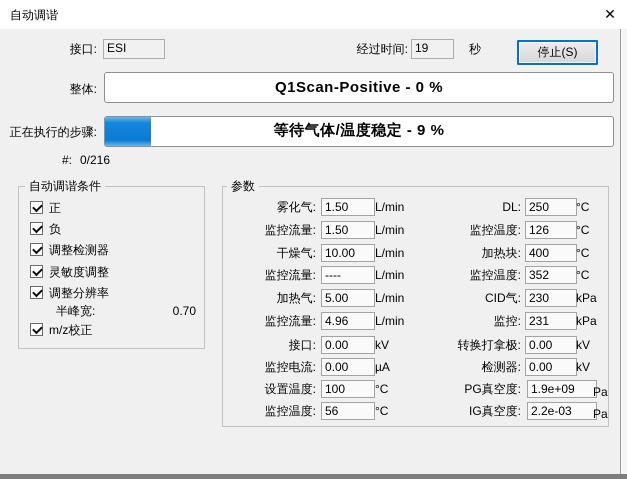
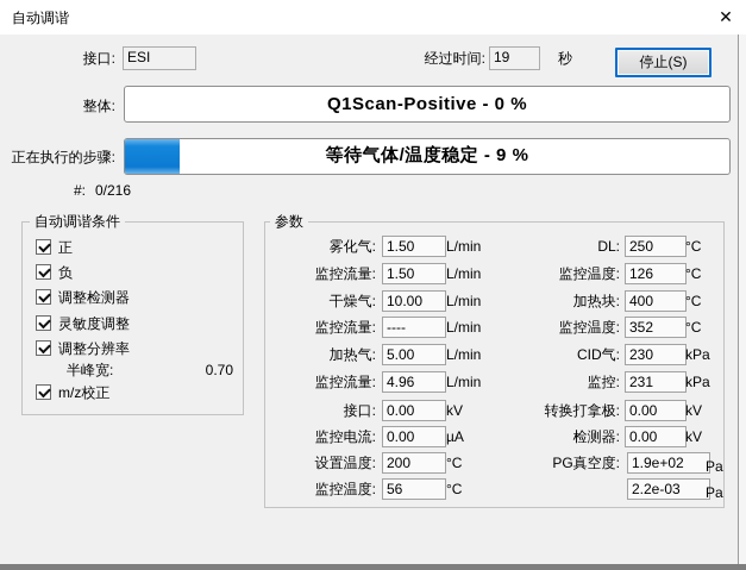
  自动调谐
  ✕
  接口:
  ESI
  经过时间:
  19
  秒
  停止(S)
  整体:
  Q1Scan-Positive - 0 %
  正在执行的步骤:
  等待气体/温度稳定 - 9 %
  #:
  0/216
  自动调谐条件
  正
  负
  调整检测器
  灵敏度调整
  调整分辨率
  半峰宽:
  0.70
  m/z校正
  参数
  雾化气:
  1.50
  L/min
  监控流量:
  1.50
  L/min
  干燥气:
  10.00
  L/min
  监控流量:
  ----
  L/min
  加热气:
  5.00
  L/min
  监控流量:
  4.96
  L/min
  接口:
  0.00
  kV
  监控电流:
  0.00
  µA
  设置温度:
- 100
+ 200
  °C
  监控温度:
  56
  °C
  DL:
  250
  °C
  监控温度:
  126
  °C
  加热块:
  400
  °C
  监控温度:
  352
  °C
  CID气:
  230
  kPa
  监控:
  231
  kPa
  转换打拿极:
  0.00
  kV
  检测器:
  0.00
  kV
  PG真空度:
- 1.9e+09
+ 1.9e+02
  Pa
- IG真空度:
  2.2e-03
  Pa
